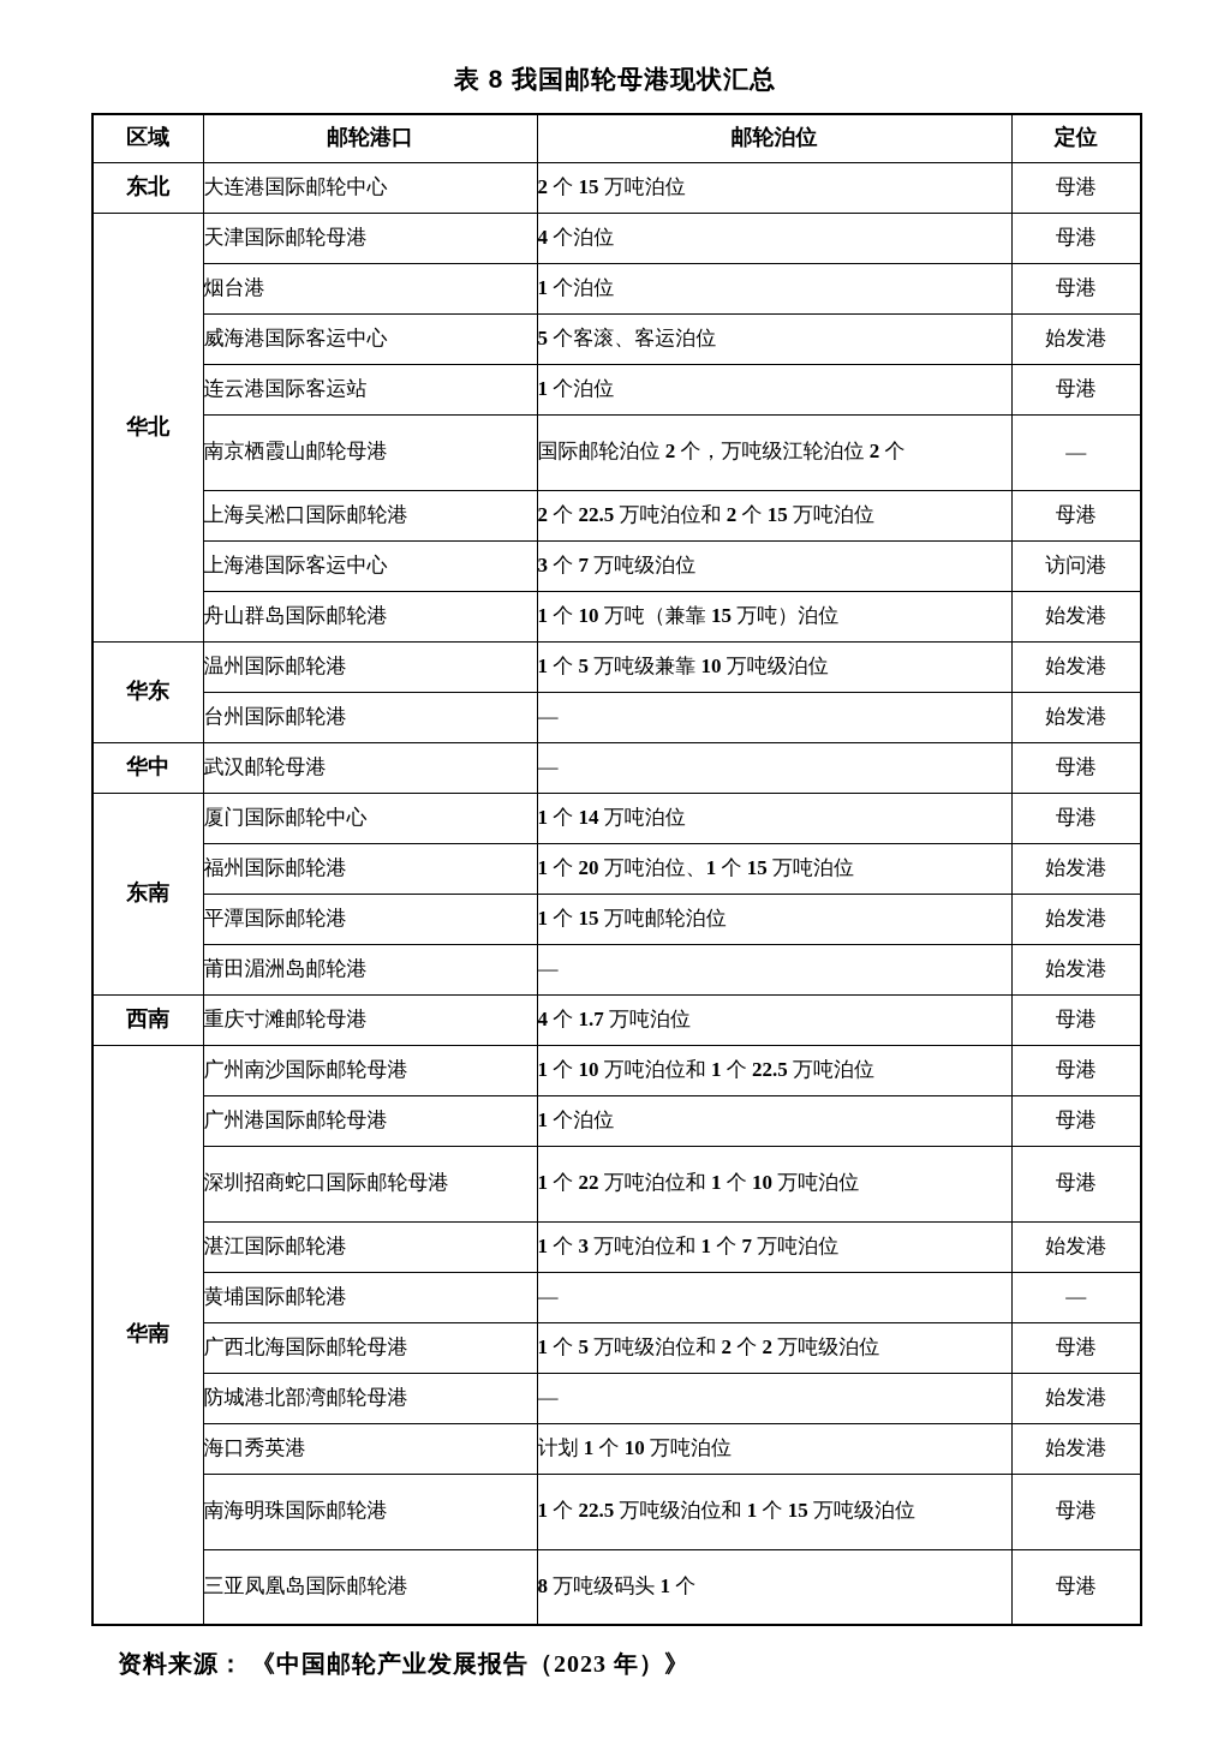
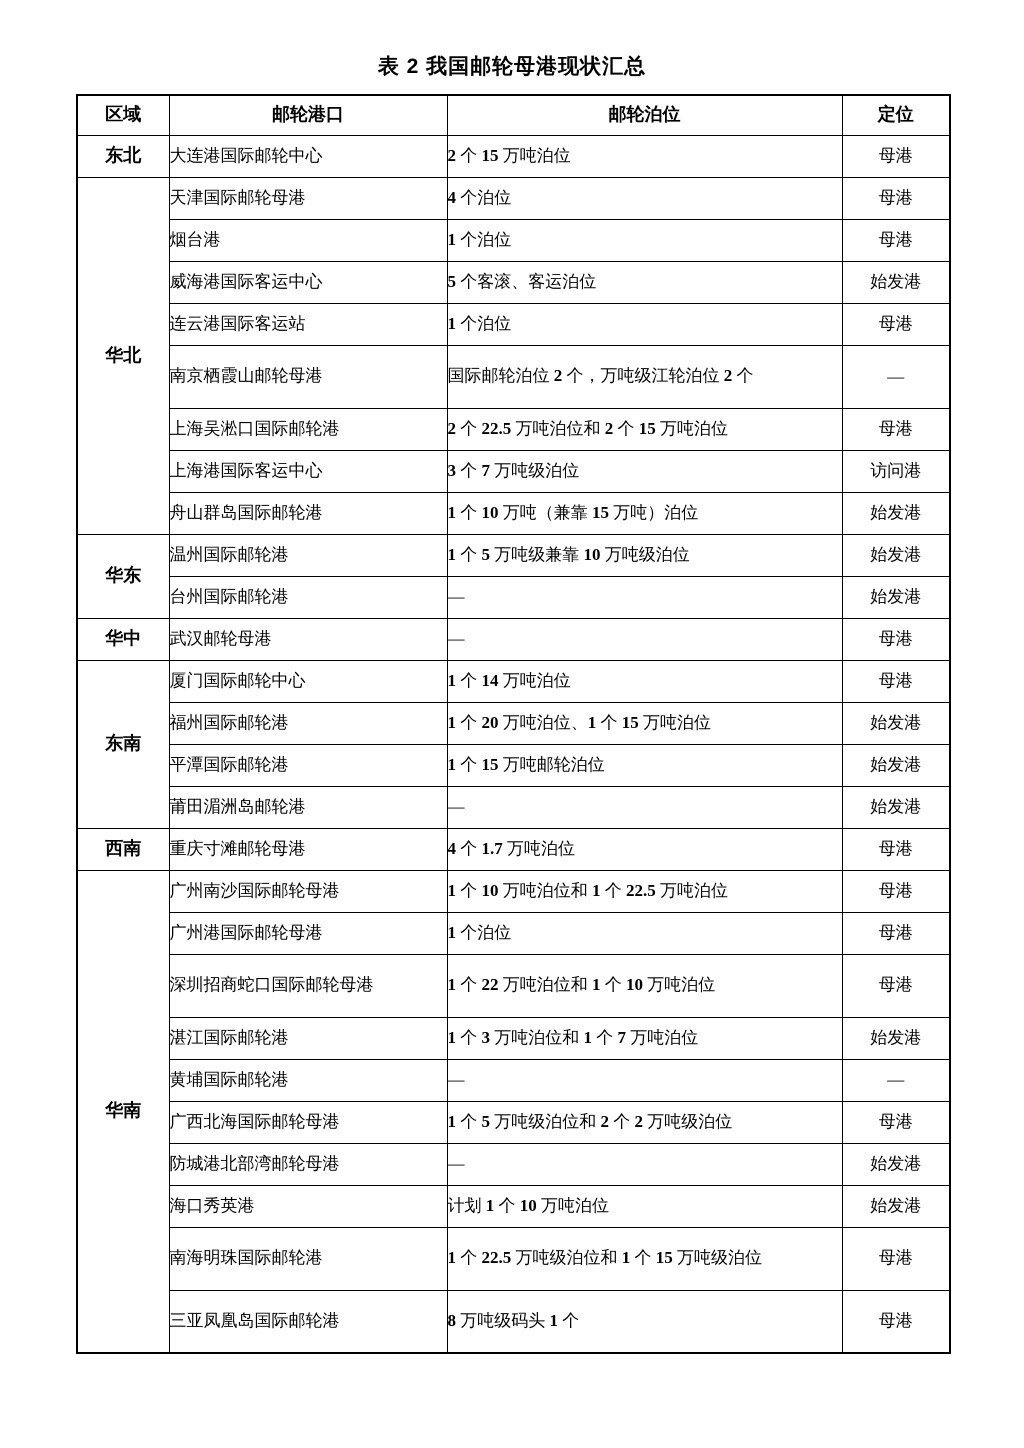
- 表 8 我国邮轮母港现状汇总
+ 表 2 我国邮轮母港现状汇总
  区域	邮轮港口	邮轮泊位	定位
  东北	大连港国际邮轮中心	2 个 15 万吨泊位	母港
  华北	天津国际邮轮母港	4 个泊位	母港
  烟台港	1 个泊位	母港
  威海港国际客运中心	5 个客滚、客运泊位	始发港
  连云港国际客运站	1 个泊位	母港
  南京栖霞山邮轮母港	国际邮轮泊位 2 个，万吨级江轮泊位 2 个	—
  上海吴淞口国际邮轮港	2 个 22.5 万吨泊位和 2 个 15 万吨泊位	母港
  上海港国际客运中心	3 个 7 万吨级泊位	访问港
  舟山群岛国际邮轮港	1 个 10 万吨（兼靠 15 万吨）泊位	始发港
  华东	温州国际邮轮港	1 个 5 万吨级兼靠 10 万吨级泊位	始发港
  台州国际邮轮港	—	始发港
  华中	武汉邮轮母港	—	母港
  东南	厦门国际邮轮中心	1 个 14 万吨泊位	母港
  福州国际邮轮港	1 个 20 万吨泊位、1 个 15 万吨泊位	始发港
  平潭国际邮轮港	1 个 15 万吨邮轮泊位	始发港
  莆田湄洲岛邮轮港	—	始发港
  西南	重庆寸滩邮轮母港	4 个 1.7 万吨泊位	母港
  华南	广州南沙国际邮轮母港	1 个 10 万吨泊位和 1 个 22.5 万吨泊位	母港
  广州港国际邮轮母港	1 个泊位	母港
  深圳招商蛇口国际邮轮母港	1 个 22 万吨泊位和 1 个 10 万吨泊位	母港
  湛江国际邮轮港	1 个 3 万吨泊位和 1 个 7 万吨泊位	始发港
  黄埔国际邮轮港	—	—
  广西北海国际邮轮母港	1 个 5 万吨级泊位和 2 个 2 万吨级泊位	母港
  防城港北部湾邮轮母港	—	始发港
  海口秀英港	计划 1 个 10 万吨泊位	始发港
  南海明珠国际邮轮港	1 个 22.5 万吨级泊位和 1 个 15 万吨级泊位	母港
  三亚凤凰岛国际邮轮港	8 万吨级码头 1 个	母港
- 资料来源： 《中国邮轮产业发展报告（2023 年）》
